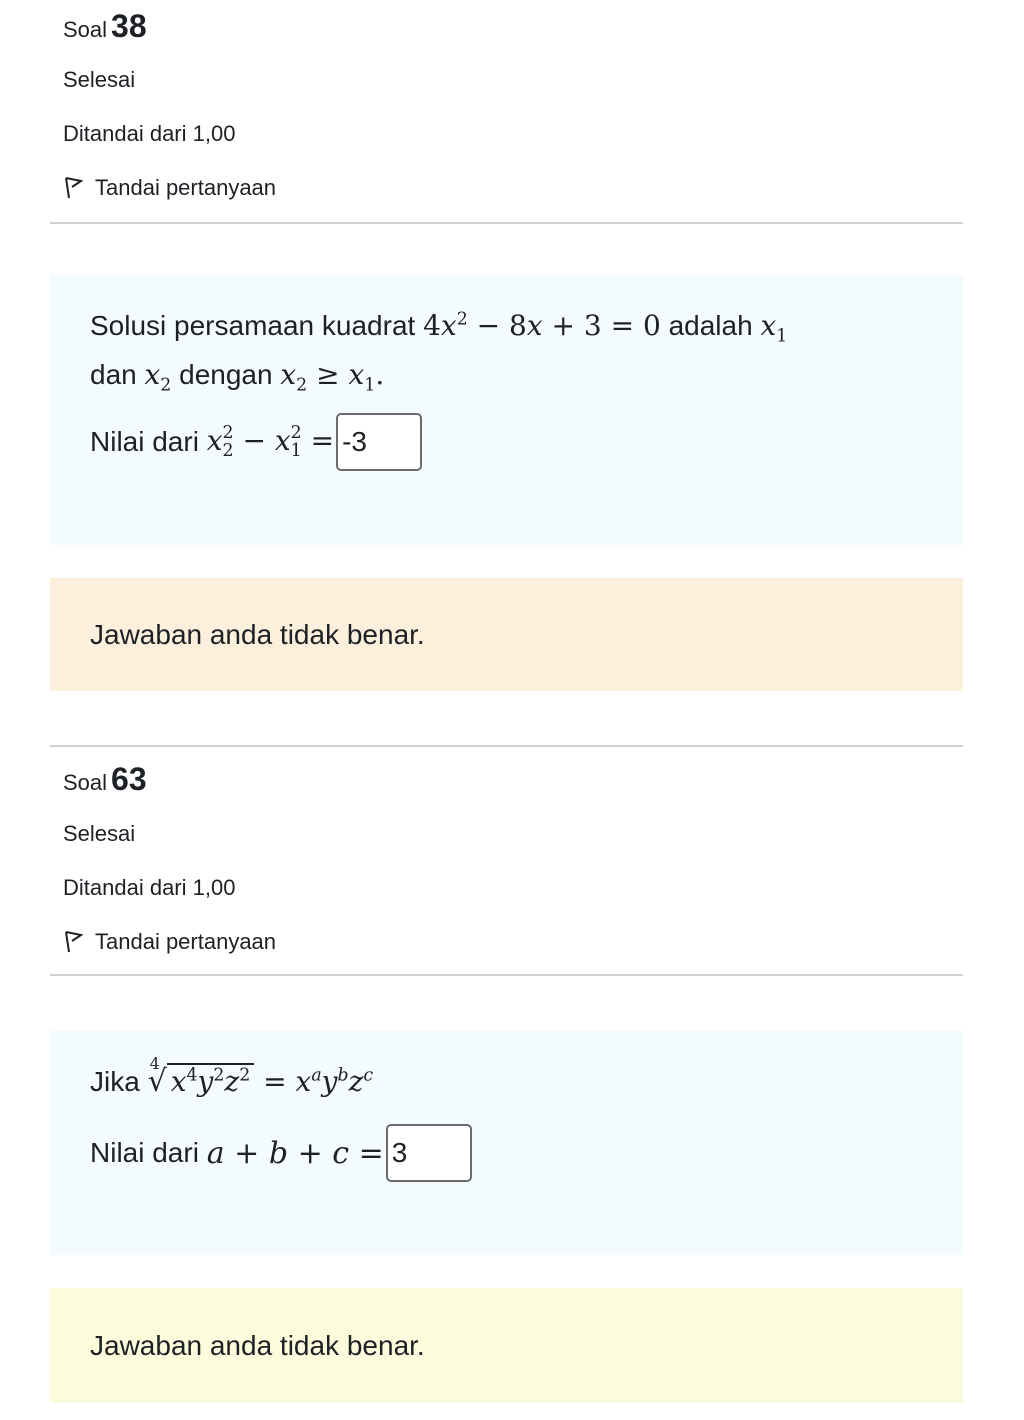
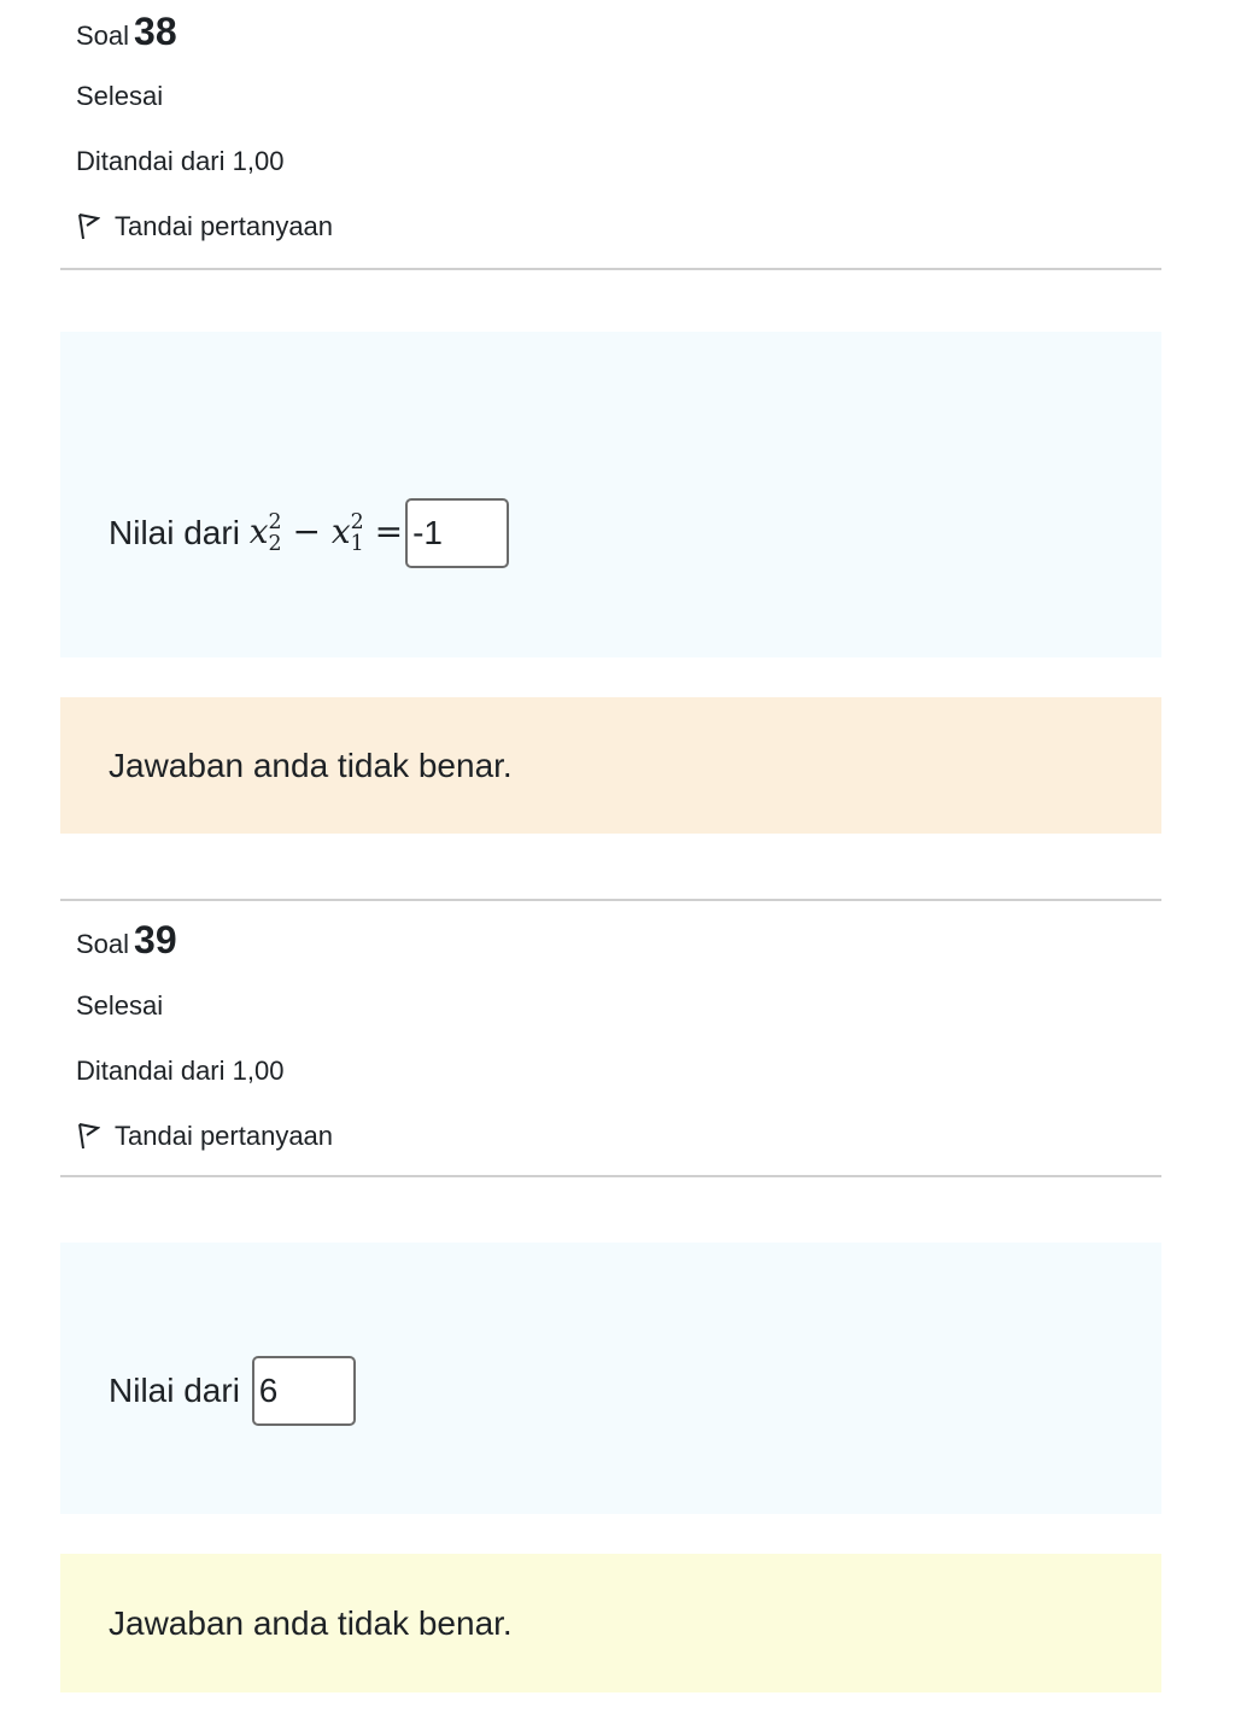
  Soal 38
  Selesai
  Ditandai dari 1,00
  Tandai pertanyaan
- Solusi persamaan kuadrat
- 4x2 − 8x + 3 = 0
- adalah
- x1
- dan
- x2
- dengan
- x2 ≥ x1.
  Nilai dari
  x
  2
  2
  − x
  2
  1
  =
- -3
+ -1
  Jawaban anda tidak benar.
- Soal 63
+ Soal 39
  Selesai
  Ditandai dari 1,00
  Tandai pertanyaan
- Jika
- 4
- √ x4y2z2 = xaybzc
  Nilai dari
- a + b + c =
- 3
+ 6
  Jawaban anda tidak benar.
